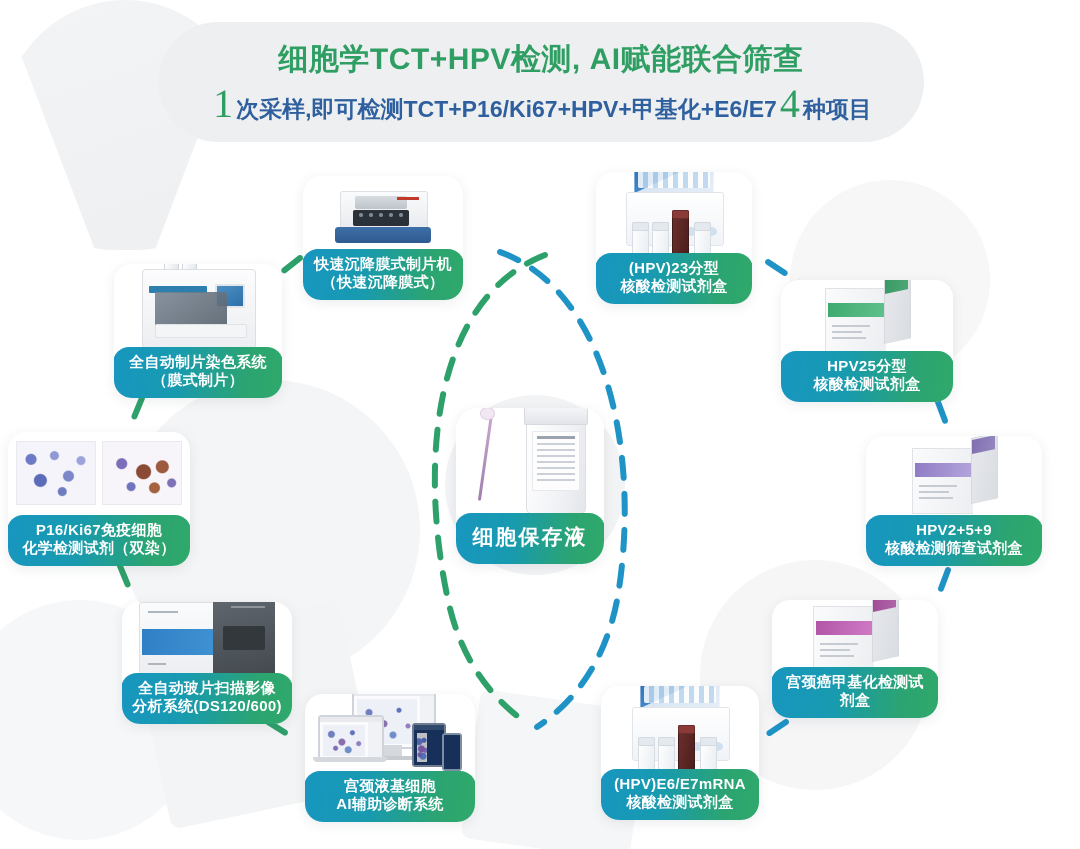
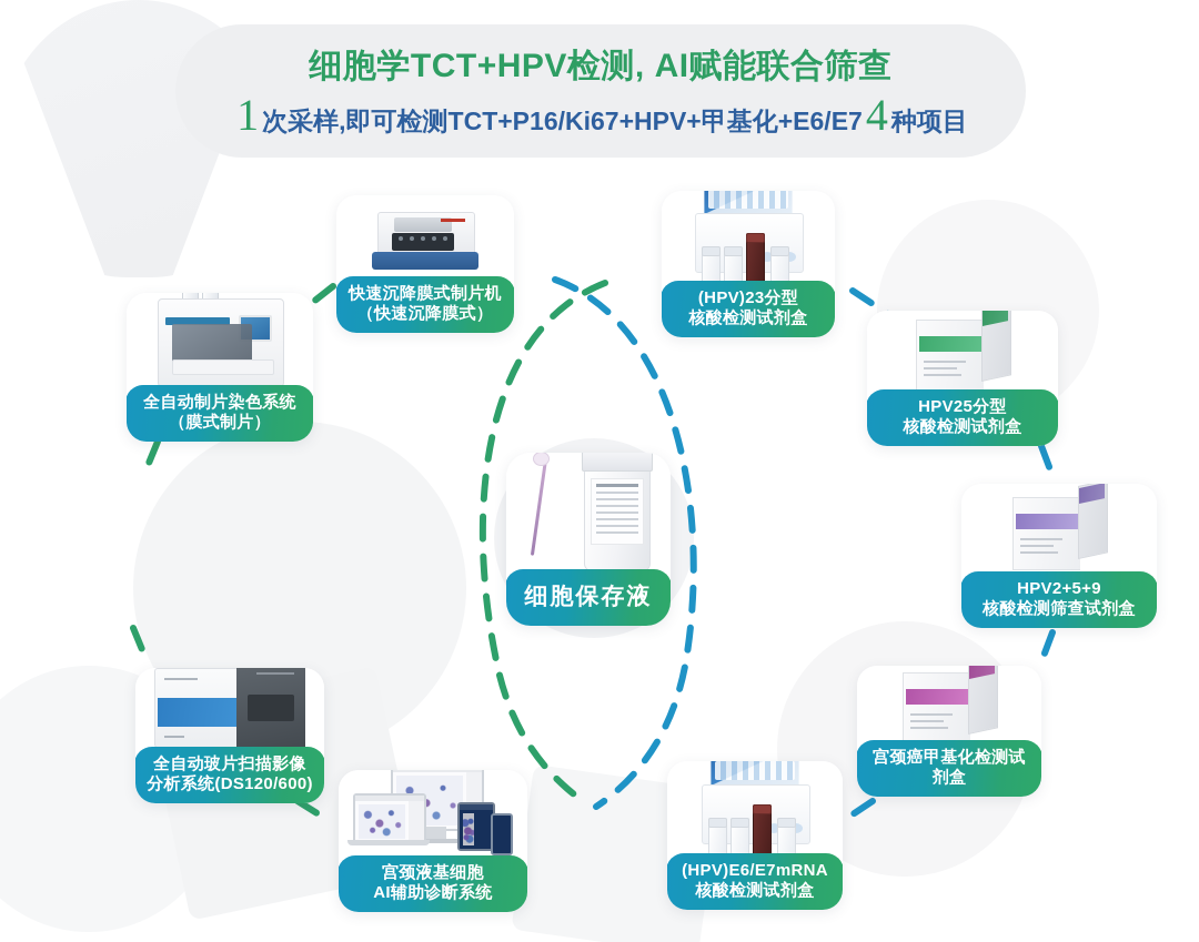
  细胞学TCT+HPV检测, AI赋能联合筛查
  1
  次采样,即可检测TCT+P16/Ki67+HPV+甲基化+E6/E7
  4
  种项目
  快速沉降膜式制片机
  （快速沉降膜式）
  全自动制片染色系统
  （膜式制片）
- P16/Ki67免疫细胞
- 化学检测试剂（双染）
  全自动玻片扫描影像
  分析系统(DS120/600)
  宫颈液基细胞
  AI辅助诊断系统
  (HPV)23分型
  核酸检测试剂盒
  HPV25分型
  核酸检测试剂盒
  HPV2+5+9
  核酸检测筛查试剂盒
  宫颈癌甲基化检测试剂盒
  (HPV)E6/E7mRNA
  核酸检测试剂盒
  细胞保存液
